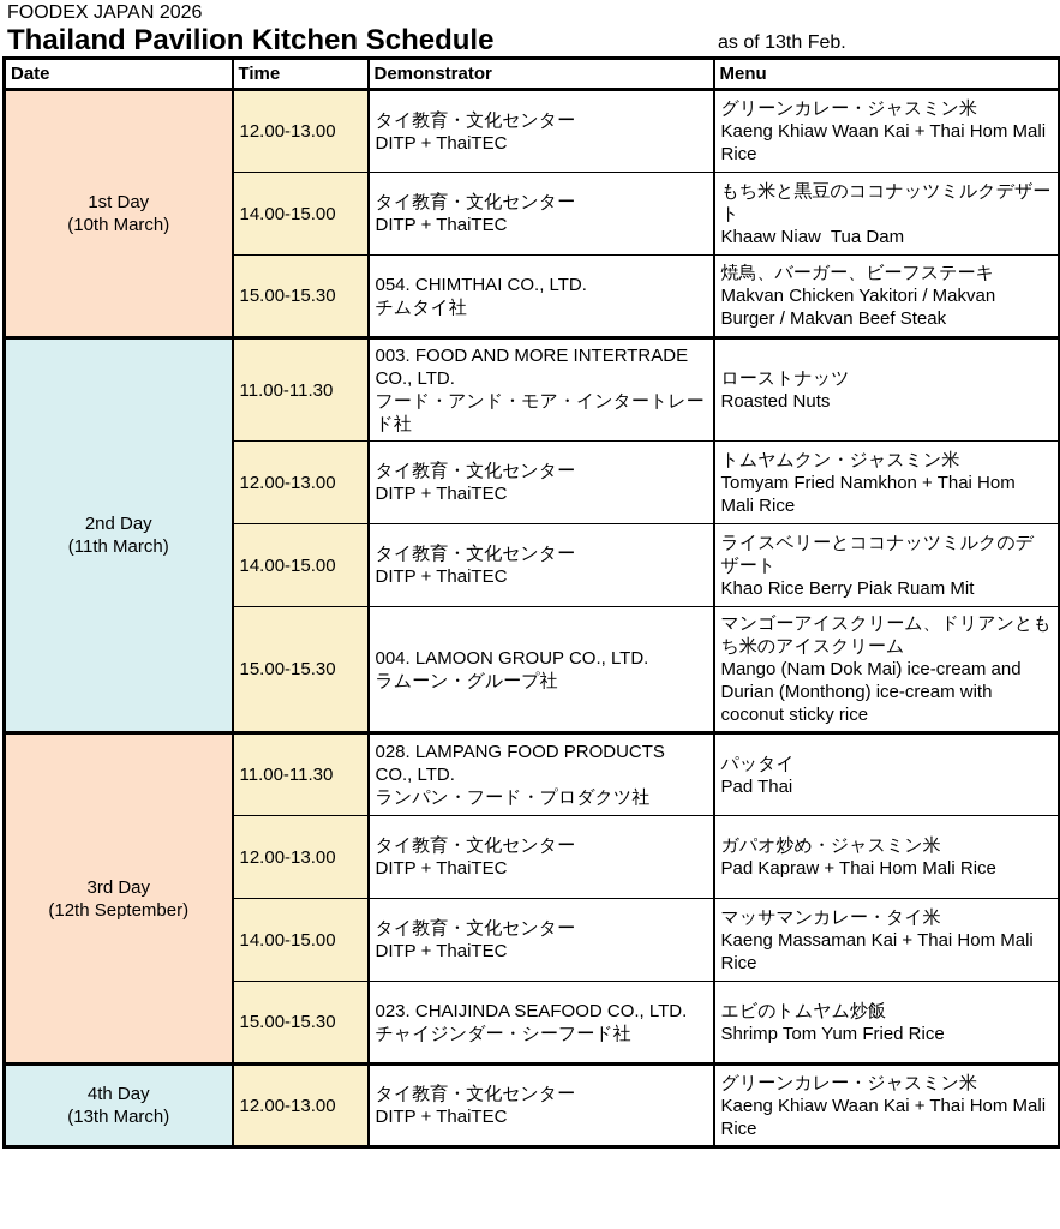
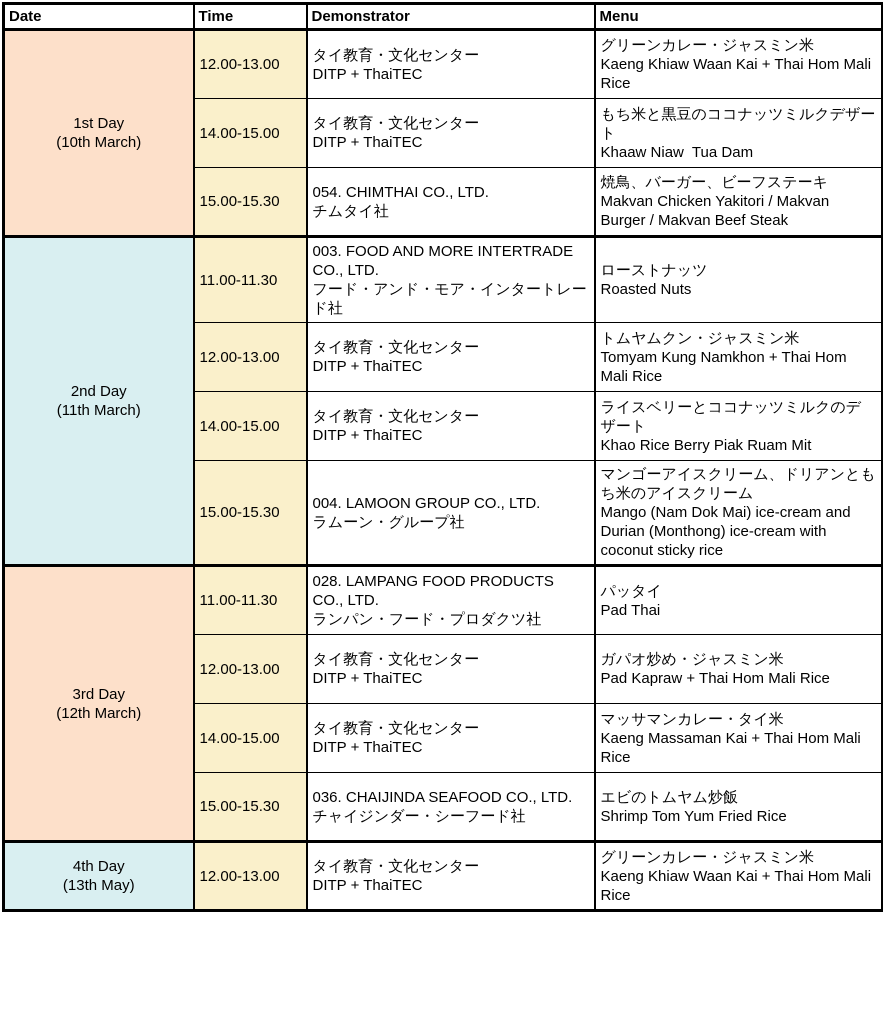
- FOODEX JAPAN 2026
- Thailand Pavilion Kitchen Schedule
- as of 13th Feb.
  Date	Time	Demonstrator	Menu
  1st Day(10th March)	12.00-13.00	タイ教育・文化センターDITP + ThaiTEC	グリーンカレー・ジャスミン米Kaeng Khiaw Waan Kai + Thai Hom Mali Rice
  14.00-15.00	タイ教育・文化センターDITP + ThaiTEC	もち米と黒豆のココナッツミルクデザートKhaaw Niaw Tua Dam
  15.00-15.30	054. CHIMTHAI CO., LTD.チムタイ社	焼鳥、バーガー、ビーフステーキMakvan Chicken Yakitori / Makvan Burger / Makvan Beef Steak
  2nd Day(11th March)	11.00-11.30	003. FOOD AND MORE INTERTRADE CO., LTD.フード・アンド・モア・インタートレード社	ローストナッツRoasted Nuts
- 12.00-13.00	タイ教育・文化センターDITP + ThaiTEC	トムヤムクン・ジャスミン米Tomyam Fried Namkhon + Thai Hom Mali Rice
+ 12.00-13.00	タイ教育・文化センターDITP + ThaiTEC	トムヤムクン・ジャスミン米Tomyam Kung Namkhon + Thai Hom Mali Rice
  14.00-15.00	タイ教育・文化センターDITP + ThaiTEC	ライスベリーとココナッツミルクのデザートKhao Rice Berry Piak Ruam Mit
  15.00-15.30	004. LAMOON GROUP CO., LTD.ラムーン・グループ社	マンゴーアイスクリーム、ドリアンともち米のアイスクリームMango (Nam Dok Mai) ice-cream and Durian (Monthong) ice-cream with coconut sticky rice
- 3rd Day(12th September)	11.00-11.30	028. LAMPANG FOOD PRODUCTS CO., LTD.ランパン・フード・プロダクツ社	パッタイPad Thai
+ 3rd Day(12th March)	11.00-11.30	028. LAMPANG FOOD PRODUCTS CO., LTD.ランパン・フード・プロダクツ社	パッタイPad Thai
  12.00-13.00	タイ教育・文化センターDITP + ThaiTEC	ガパオ炒め・ジャスミン米Pad Kapraw + Thai Hom Mali Rice
  14.00-15.00	タイ教育・文化センターDITP + ThaiTEC	マッサマンカレー・タイ米Kaeng Massaman Kai + Thai Hom Mali Rice
- 15.00-15.30	023. CHAIJINDA SEAFOOD CO., LTD.チャイジンダー・シーフード社	エビのトムヤム炒飯Shrimp Tom Yum Fried Rice
+ 15.00-15.30	036. CHAIJINDA SEAFOOD CO., LTD.チャイジンダー・シーフード社	エビのトムヤム炒飯Shrimp Tom Yum Fried Rice
- 4th Day(13th March)	12.00-13.00	タイ教育・文化センターDITP + ThaiTEC	グリーンカレー・ジャスミン米Kaeng Khiaw Waan Kai + Thai Hom Mali Rice
+ 4th Day(13th May)	12.00-13.00	タイ教育・文化センターDITP + ThaiTEC	グリーンカレー・ジャスミン米Kaeng Khiaw Waan Kai + Thai Hom Mali Rice
